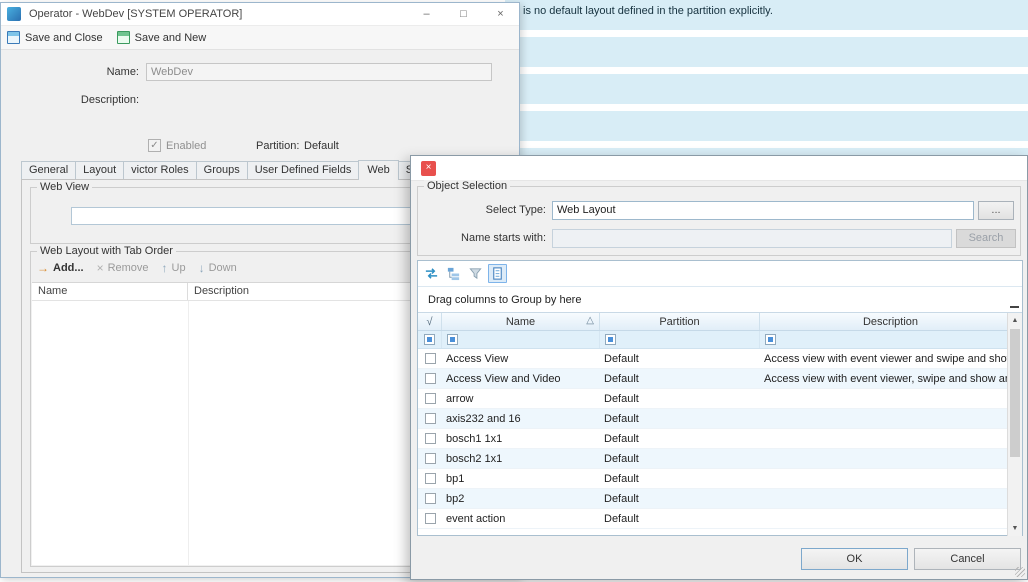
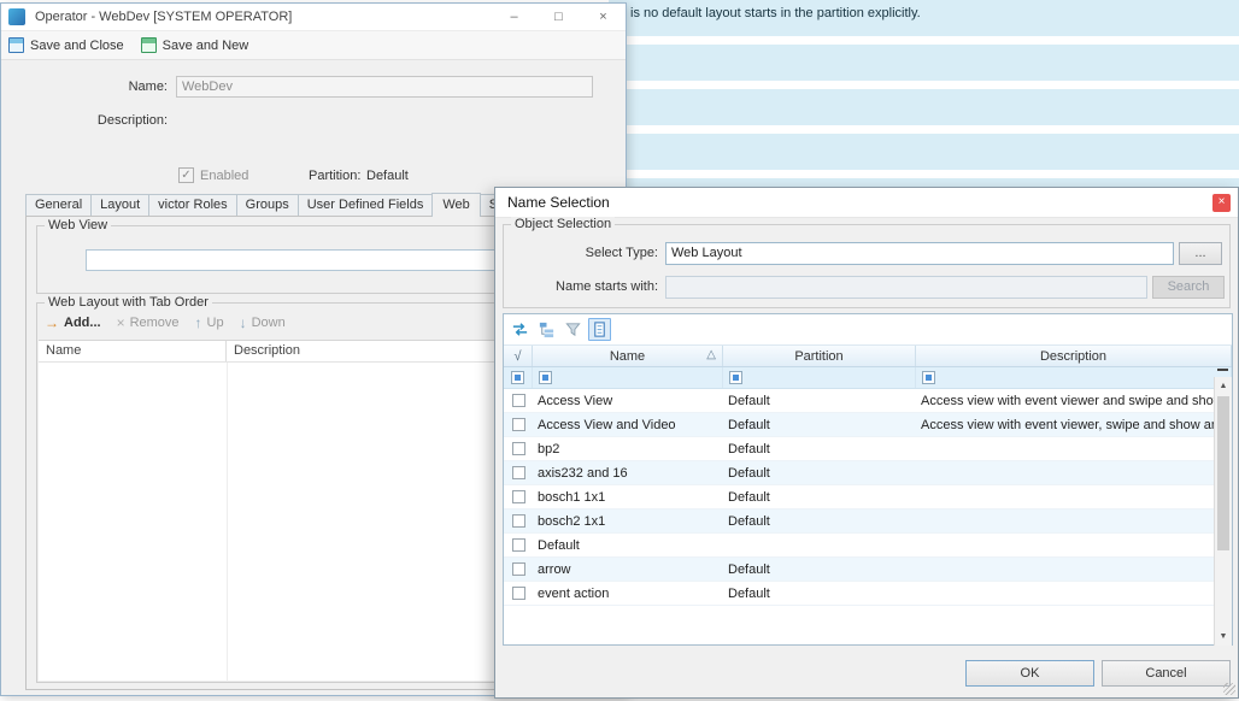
- is no default layout defined in the partition explicitly.
+ is no default layout starts in the partition explicitly.
  Operator - WebDev [SYSTEM OPERATOR]
  –
  □
  ×
  Save and Close
  Save and New
  Name:
  WebDev
  Description:
  ✓
  Enabled
  Partition:
  Default
  General
  Layout
  victor Roles
  Groups
  User Defined Fields
  Web
  Web View
  Web Layout with Tab Order
  →
  Add...
  ×
  Remove
  ↑
  Up
  ↓
  Down
  Name
  Description
+ Name Selection
  ×
  Object Selection
  Select Type:
  Web Layout
  ...
  Name starts with:
  Search
- Drag columns to Group by here
  √
  Name
  △
  Partition
  Description
  Access View
  Default
  Access view with event viewer and swipe and sho
  Access View and Video
  Default
  Access view with event viewer, swipe and show a
- arrow
+ bp2
  Default
  axis232 and 16
  Default
  bosch1 1x1
  Default
  bosch2 1x1
  Default
- bp1
  Default
- bp2
+ arrow
  Default
  event action
  Default
  OK
  Cancel
